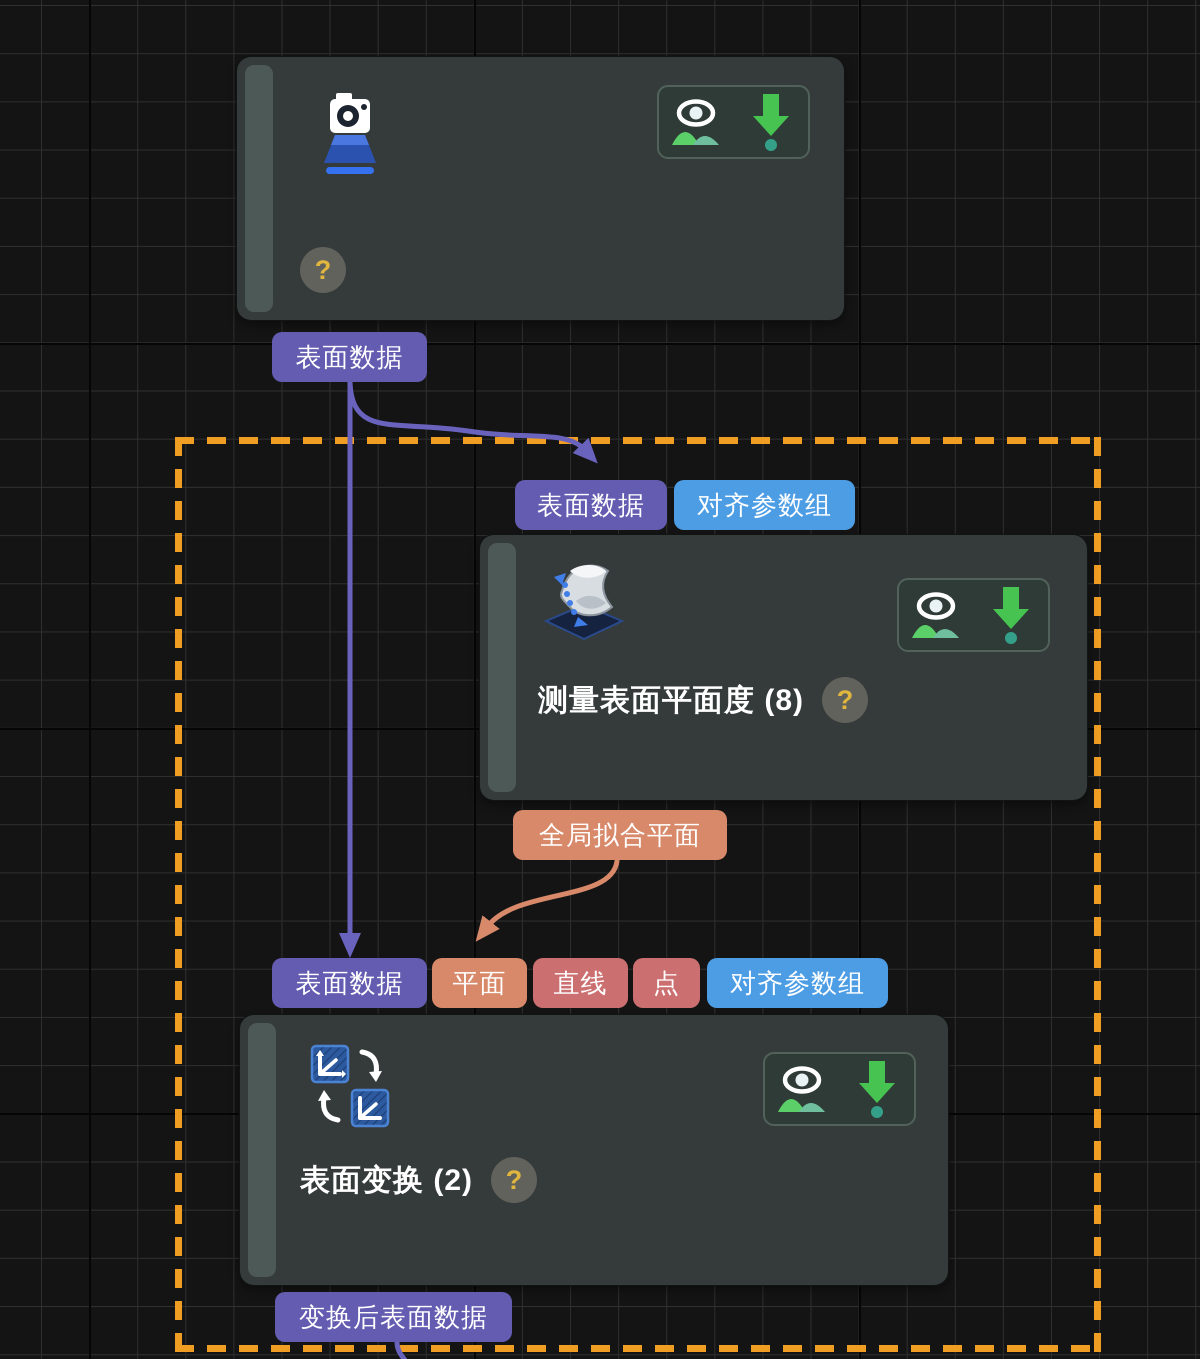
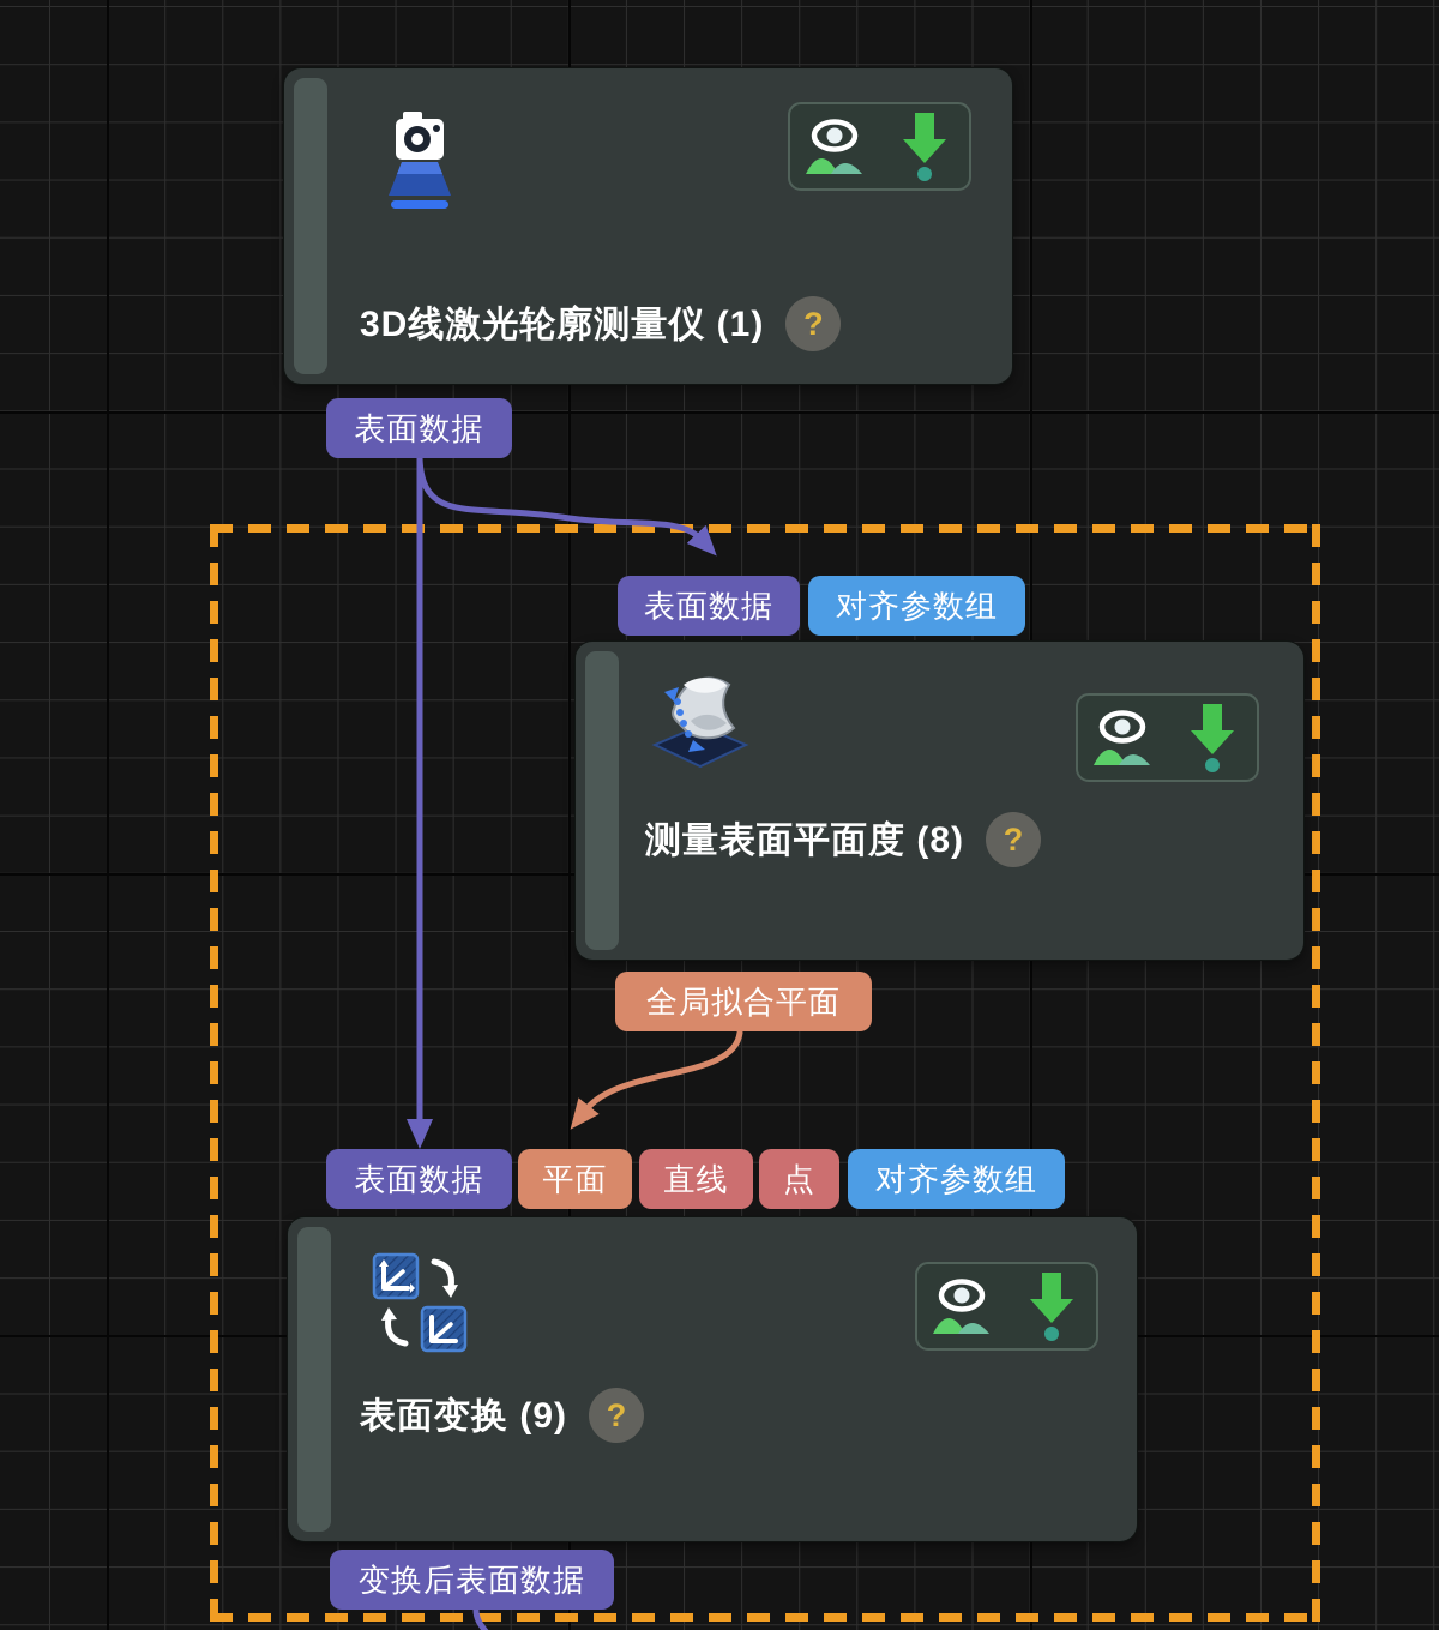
+ 3D线激光轮廓测量仪 (1)
  ?
  测量表面平面度 (8)
  ?
- 表面变换 (2)
+ 表面变换 (9)
  ?
  表面数据
  表面数据
  对齐参数组
  全局拟合平面
  表面数据
  平面
  直线
  点
  对齐参数组
  变换后表面数据
